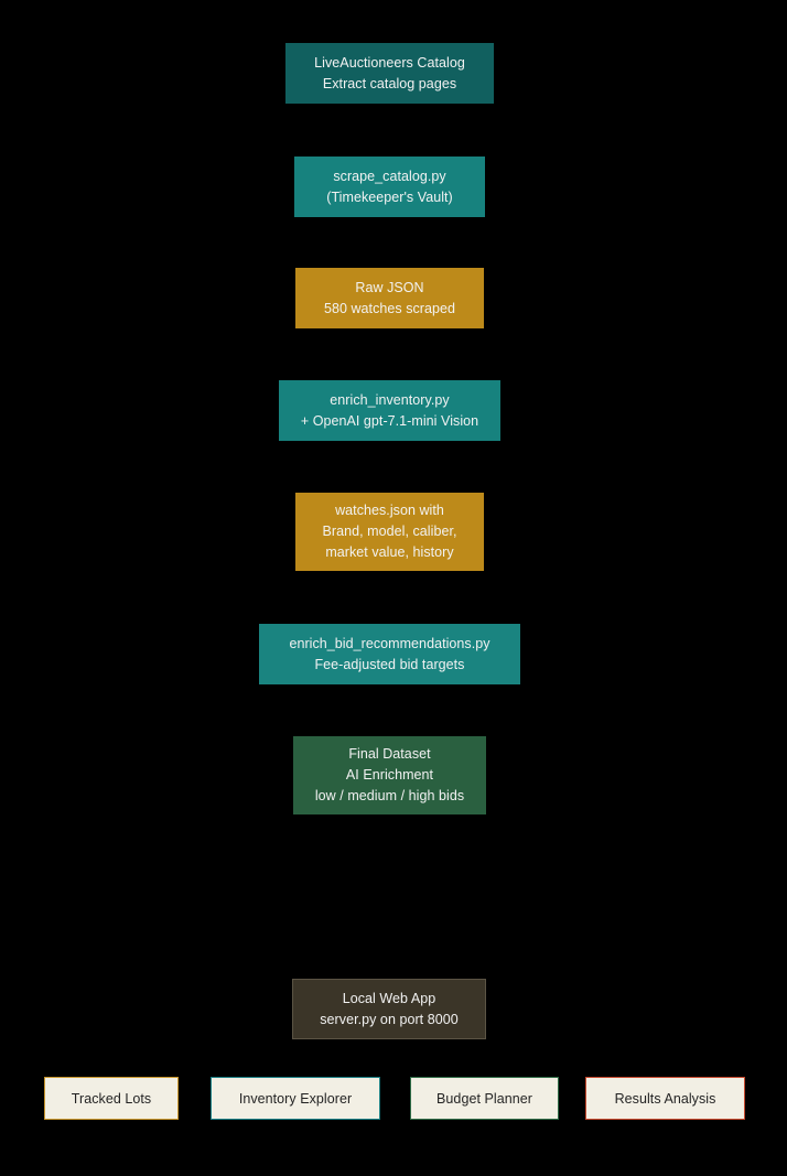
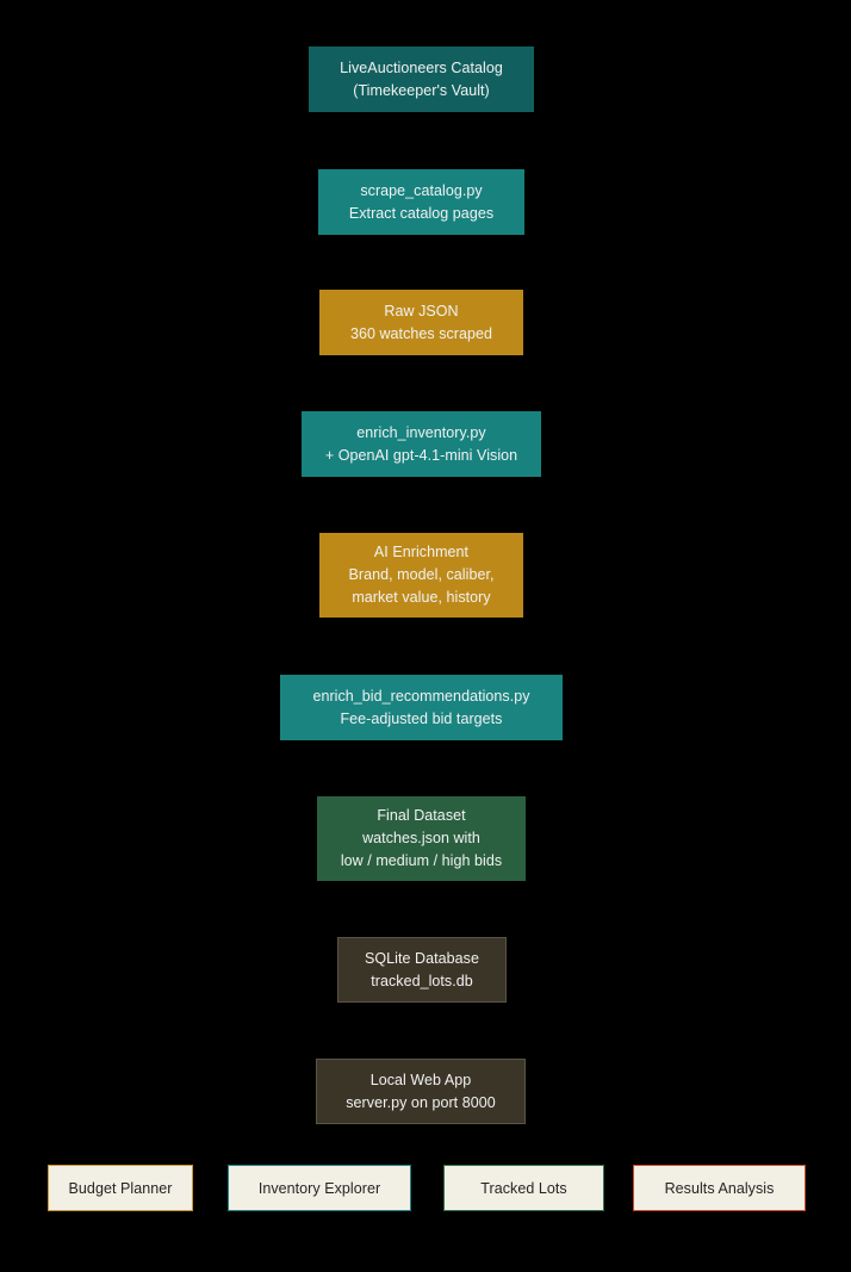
  LiveAuctioneers Catalog
- Extract catalog pages
+ (Timekeeper's Vault)
  scrape_catalog.py
- (Timekeeper's Vault)
+ Extract catalog pages
  Raw JSON
- 580 watches scraped
+ 360 watches scraped
  enrich_inventory.py
- + OpenAI gpt-7.1-mini Vision
+ + OpenAI gpt-4.1-mini Vision
- watches.json with
+ AI Enrichment
  Brand, model, caliber,
  market value, history
  enrich_bid_recommendations.py
  Fee-adjusted bid targets
  Final Dataset
- AI Enrichment
+ watches.json with
  low / medium / high bids
+ SQLite Database
+ tracked_lots.db
  Local Web App
  server.py on port 8000
- Tracked Lots
+ Budget Planner
  Inventory Explorer
- Budget Planner
+ Tracked Lots
  Results Analysis
